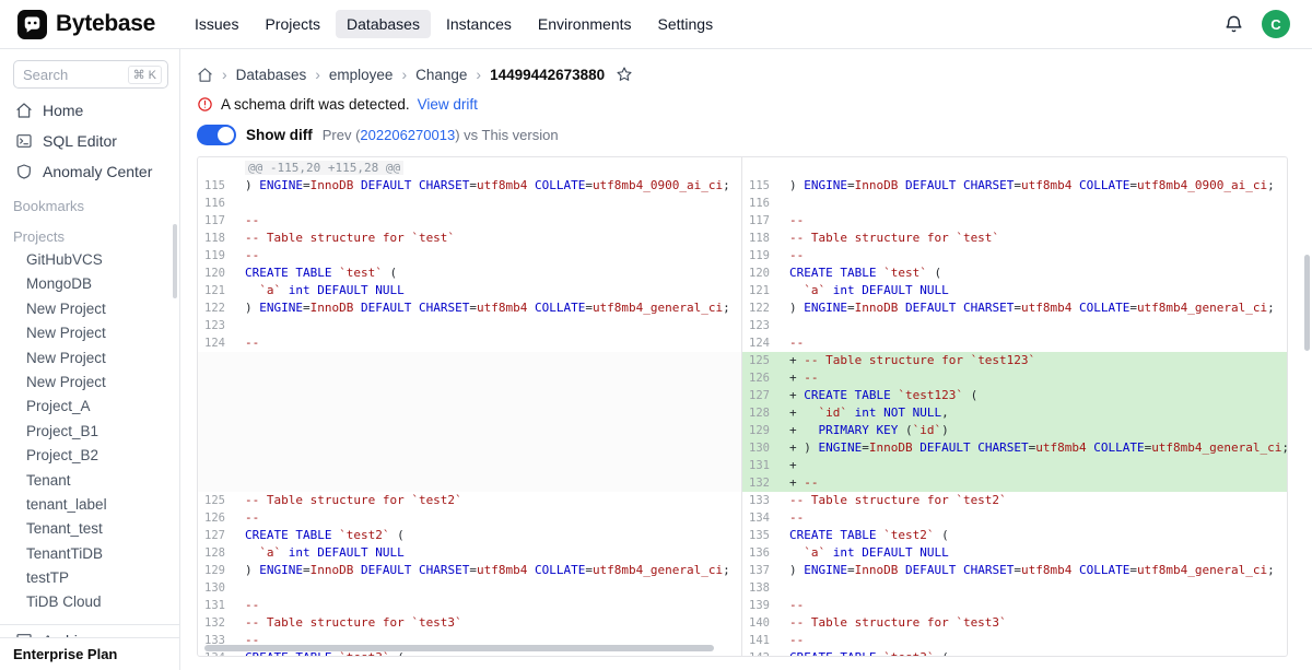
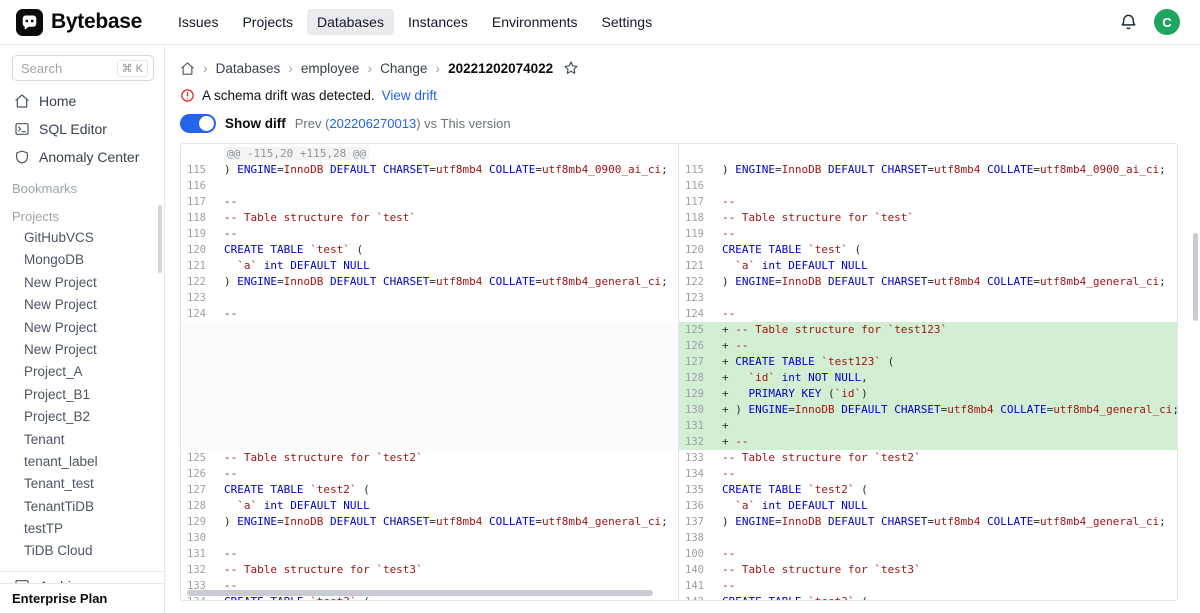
  Bytebase
  Issues
  Projects
  Databases
  Instances
  Environments
  Settings
  C
  Search
  ⌘ K
  Home
  SQL Editor
  Anomaly Center
  Bookmarks
  Projects
  GitHubVCS
  MongoDB
  New Project
  New Project
  New Project
  New Project
  Project_A
  Project_B1
  Project_B2
  Tenant
  tenant_label
  Tenant_test
  TenantTiDB
  testTP
  TiDB Cloud
  Enterprise Plan
  ›
  Databases
  ›
  employee
  ›
  Change
  ›
- 14499442673880
+ 20221202074022
  A schema drift was detected.
  View drift
  Show diff
  Prev (202206270013) vs This version
  @@ -115,20 +115,28 @@
  115
  ) ENGINE=InnoDB DEFAULT CHARSET=utf8mb4 COLLATE=utf8mb4_0900_ai_ci;
  116
  117
  --
  118
  -- Table structure for `test`
  119
  --
  120
  CREATE TABLE `test` (
  121
  `a` int DEFAULT NULL
  122
  ) ENGINE=InnoDB DEFAULT CHARSET=utf8mb4 COLLATE=utf8mb4_general_ci;
  123
  124
  --
  125
  -- Table structure for `test2`
  126
  --
  127
  CREATE TABLE `test2` (
  128
  `a` int DEFAULT NULL
  129
  ) ENGINE=InnoDB DEFAULT CHARSET=utf8mb4 COLLATE=utf8mb4_general_ci;
  130
  131
  --
  132
  -- Table structure for `test3`
  133
  --
  115
  ) ENGINE=InnoDB DEFAULT CHARSET=utf8mb4 COLLATE=utf8mb4_0900_ai_ci;
  116
  117
  --
  118
  -- Table structure for `test`
  119
  --
  120
  CREATE TABLE `test` (
  121
  `a` int DEFAULT NULL
  122
  ) ENGINE=InnoDB DEFAULT CHARSET=utf8mb4 COLLATE=utf8mb4_general_ci;
  123
  124
  --
  125
  + -- Table structure for `test123`
  126
  + --
  127
  + CREATE TABLE `test123` (
  128
  + `id` int NOT NULL,
  129
  + PRIMARY KEY (`id`)
  130
  + ) ENGINE=InnoDB DEFAULT CHARSET=utf8mb4 COLLATE=utf8mb4_general_ci;
  131
  +
  132
  + --
  133
  -- Table structure for `test2`
  134
  --
  135
  CREATE TABLE `test2` (
  136
  `a` int DEFAULT NULL
  137
  ) ENGINE=InnoDB DEFAULT CHARSET=utf8mb4 COLLATE=utf8mb4_general_ci;
  138
- 139
+ 100
  --
  140
  -- Table structure for `test3`
  141
  --
